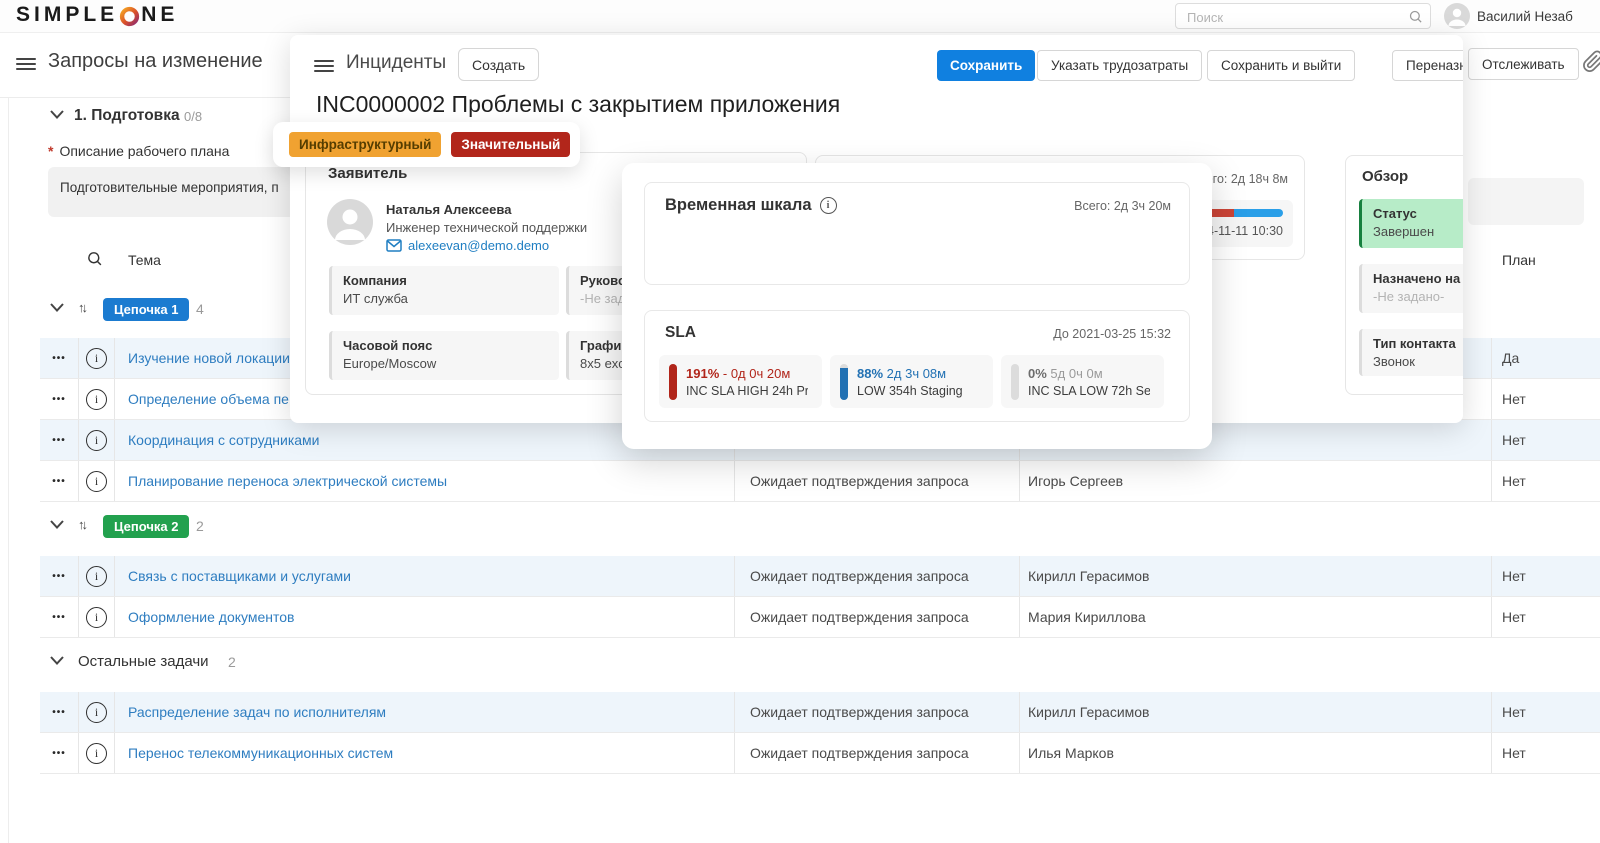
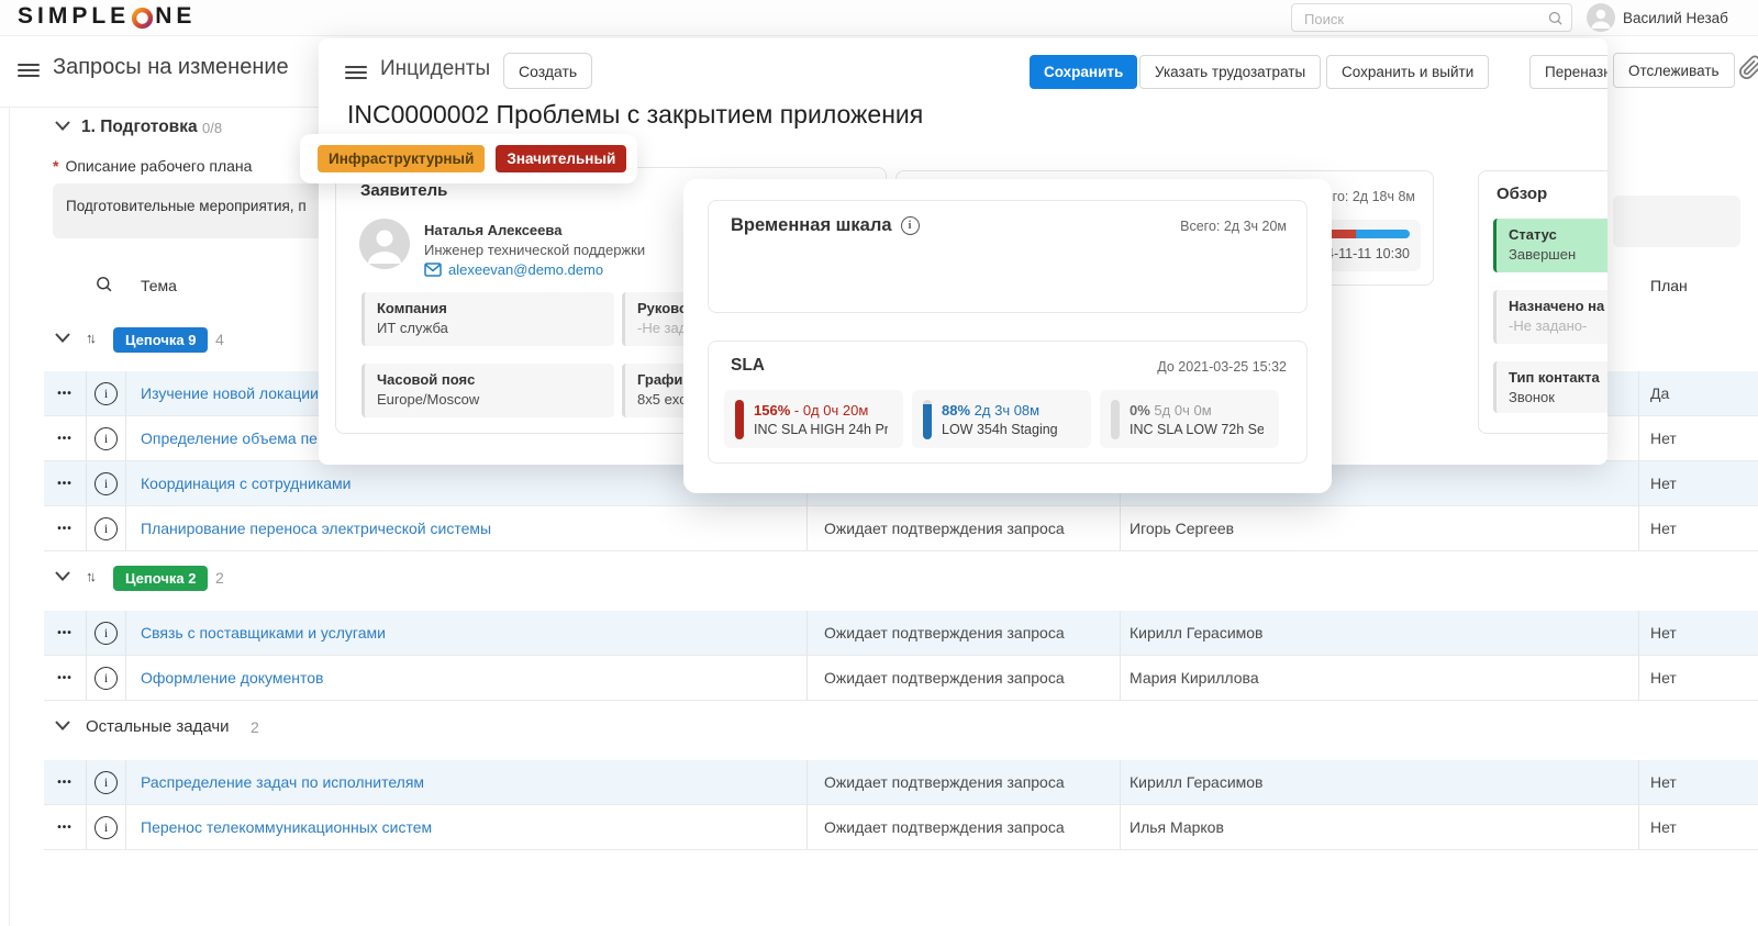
  SIMPLE
  NE
  Поиск
  Василий Незаб
  Запросы на изменение
  Отслеживать
  1. Подготовка
  0/8
  * Описание рабочего плана
  Подготовительные мероприятия, п
  Тема
  План
  ↑↓
- Цепочка 1
+ Цепочка 9
  4
  •••
  i
  Изучение новой локации
  Да
  •••
  i
  Определение объема пе
  Нет
  •••
  i
  Координация с сотрудниками
  Нет
  •••
  i
  Планирование переноса электрической системы
  Ожидает подтверждения запроса
  Игорь Сергеев
  Нет
  ↑↓
  Цепочка 2
  2
  •••
  i
  Связь с поставщиками и услугами
  Ожидает подтверждения запроса
  Кирилл Герасимов
  Нет
  •••
  i
  Оформление документов
  Ожидает подтверждения запроса
  Мария Кириллова
  Нет
  Остальные задачи
  2
  •••
  i
  Распределение задач по исполнителям
  Ожидает подтверждения запроса
  Кирилл Герасимов
  Нет
  •••
  i
  Перенос телекоммуникационных систем
  Ожидает подтверждения запроса
  Илья Марков
  Нет
  Инциденты
  Создать
  Сохранить
  Указать трудозатраты
  Сохранить и выйти
  INC0000002 Проблемы с закрытием приложения
  Заявитель
  Наталья Алексеева
  Инженер технической поддержки
  alexeevan@demo.demo
  Компания
  ИТ служба
  Часовой пояс
  Europe/Moscow
  го: 2д 18ч 8м
  Обзор
  Статус
  Завершен
  -Не задано-
  Тип контакта
  Звонок
  Инфраструктурный
  Значительный
  Временная шкала
  i
  Всего: 2д 3ч 20м
  SLA
  До 2021-03-25 15:32
- 191% - 0д 0ч 20м
+ 156% - 0д 0ч 20м
  88% 2д 3ч 08м
  LOW 354h Staging
  0% 5д 0ч 0м
